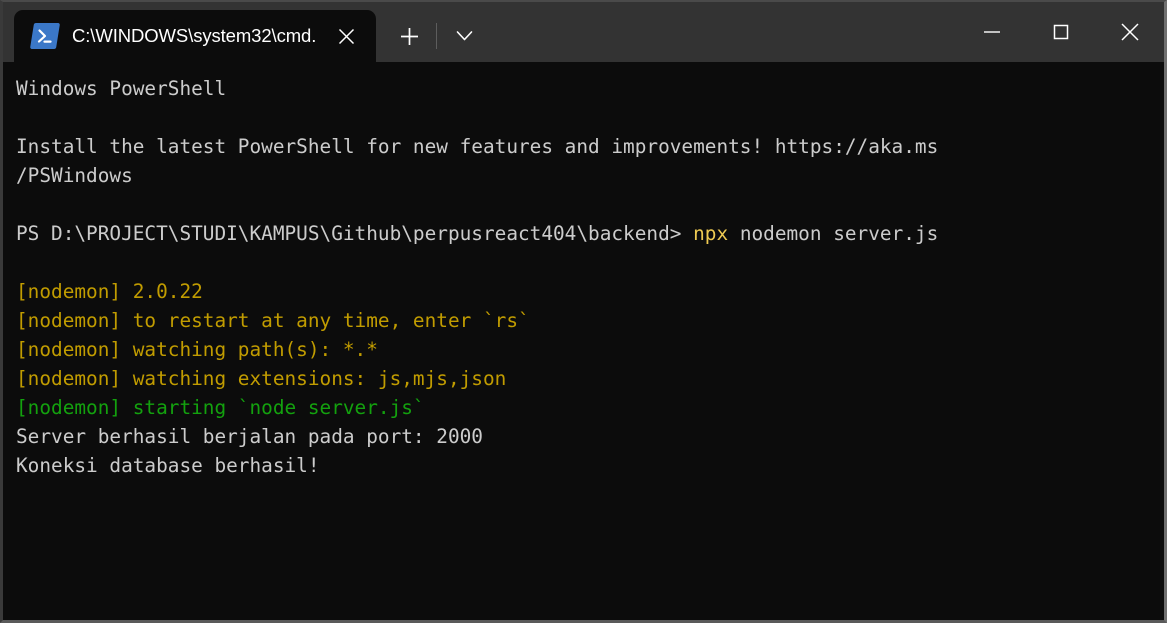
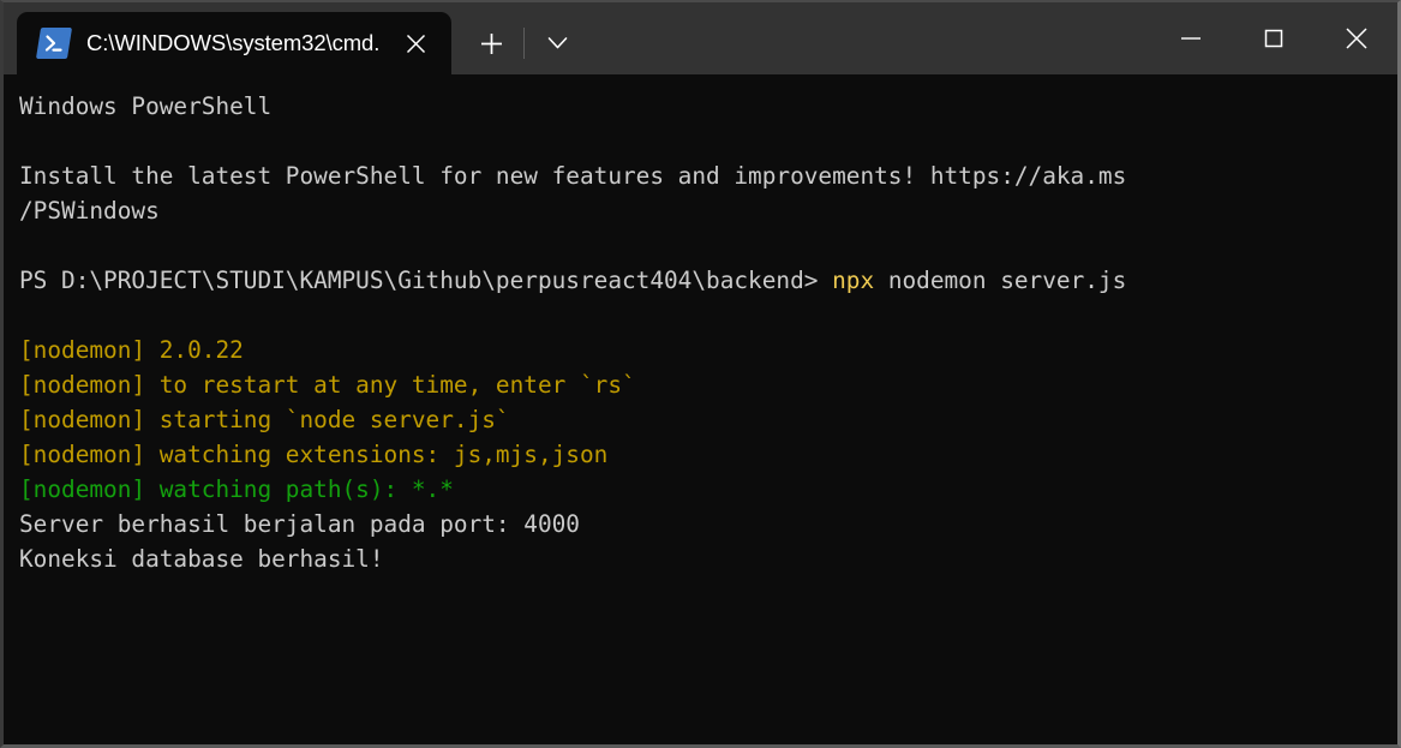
  C:\WINDOWS\system32\cmd.
  Windows PowerShell
  Install the latest PowerShell for new features and improvements! https://aka.ms
  /PSWindows
  PS D:\PROJECT\STUDI\KAMPUS\Github\perpusreact404\backend> npx nodemon server.js
  [nodemon] 2.0.22
  [nodemon] to restart at any time, enter `rs`
- [nodemon] watching path(s): *.*
+ [nodemon] starting `node server.js`
  [nodemon] watching extensions: js,mjs,json
- [nodemon] starting `node server.js`
+ [nodemon] watching path(s): *.*
- Server berhasil berjalan pada port: 2000
+ Server berhasil berjalan pada port: 4000
  Koneksi database berhasil!
